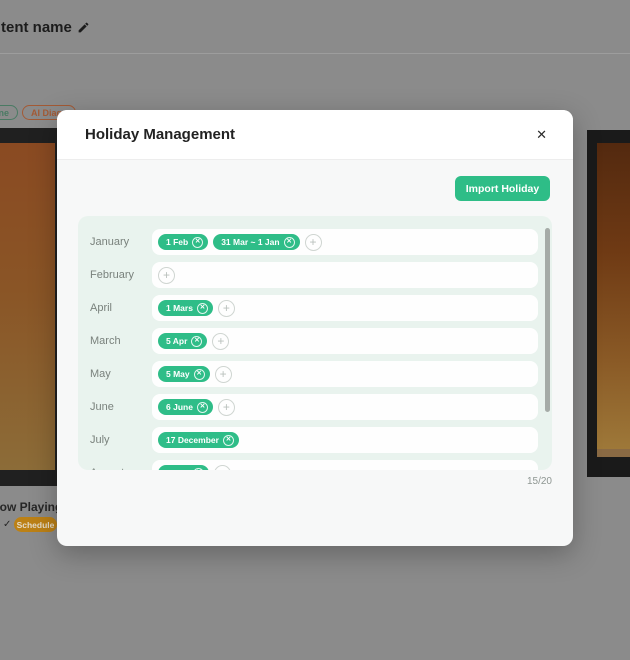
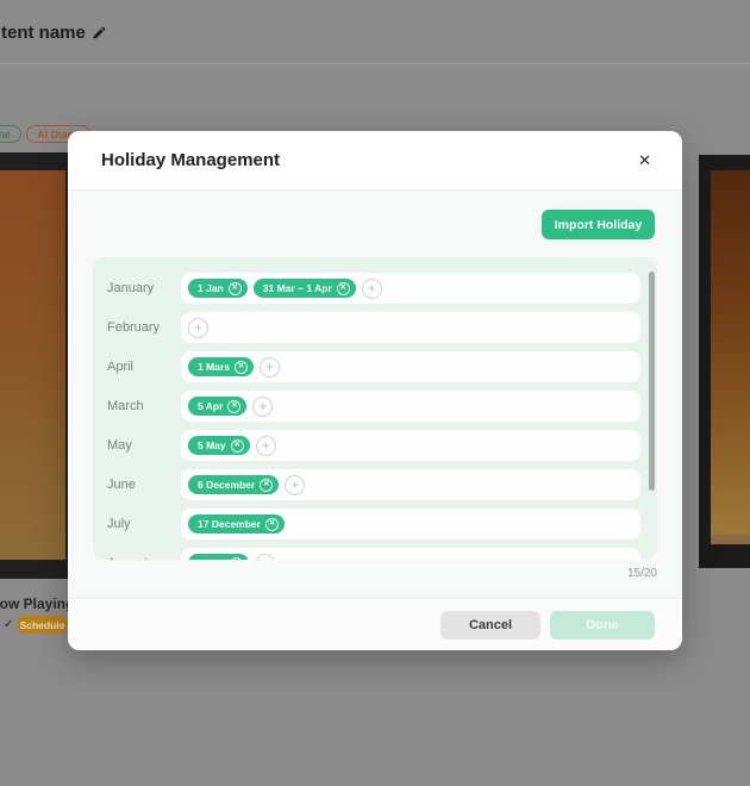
  tent name
  AI Dia
  ow Playin
  ✓
  Schedule
  Holiday Management
  ✕
  Import Holiday
  January
- 1 Feb
+ 1 Jan
- 31 Mar ~ 1 Jan
+ 31 Mar ~ 1 Apr
  +
  February
  +
  April
  1 Mars
  +
  March
  5 Apr
  +
  May
  5 May
  +
  June
- 6 June
+ 6 December
  +
  July
  17 December
  15/20
+ Cancel
+ Done
